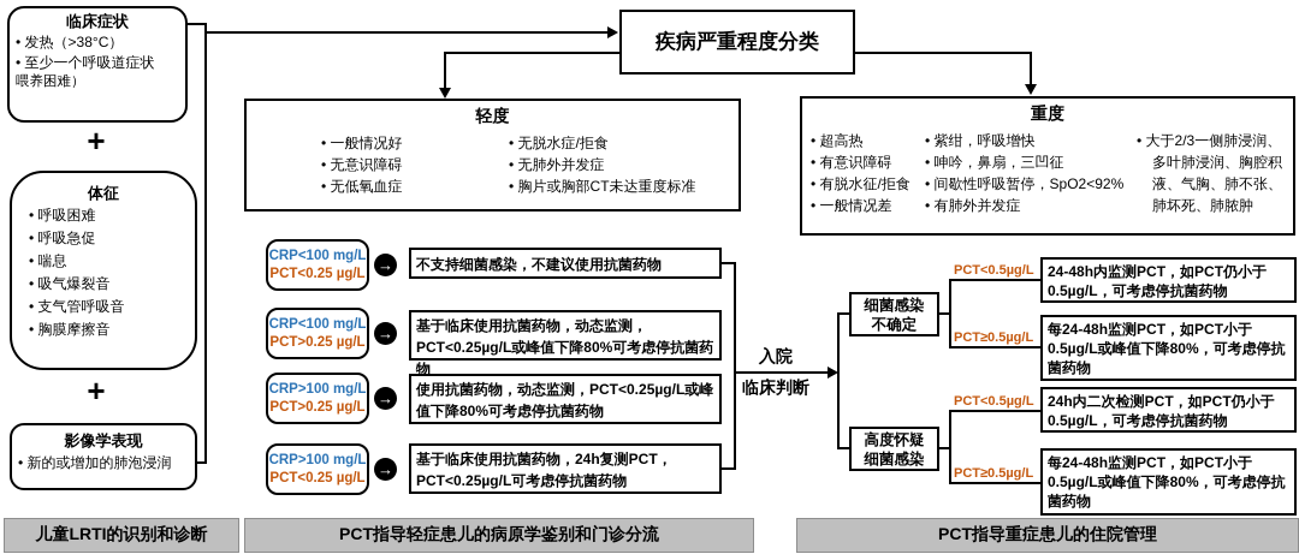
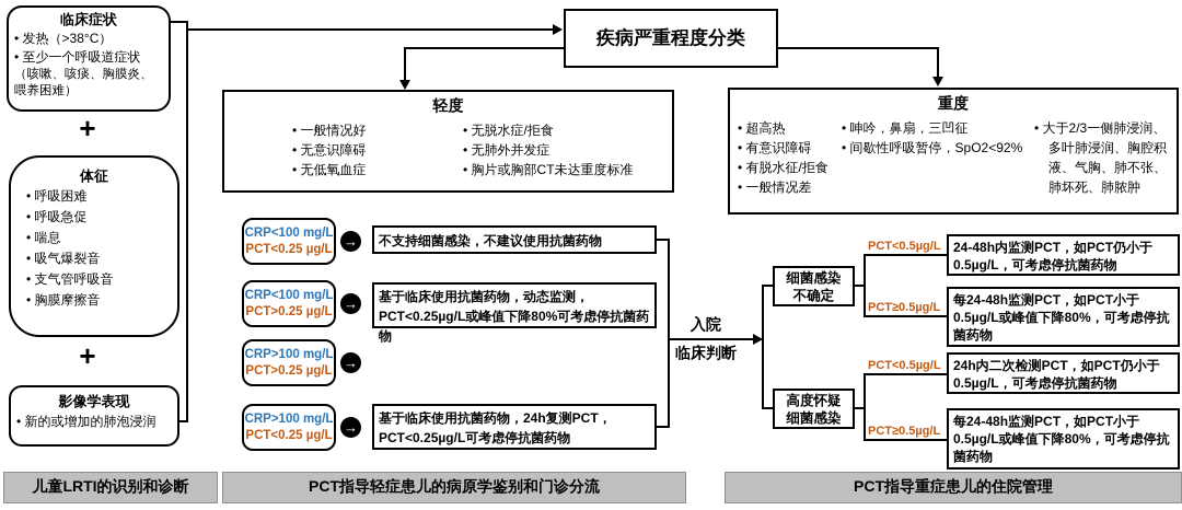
  临床症状
  发热（>38°C）
  至少一个呼吸道症状
+ （咳嗽、咳痰、胸膜炎、
  喂养困难）
  +
  体征
  呼吸困难
  呼吸急促
  喘息
  吸气爆裂音
  支气管呼吸音
  胸膜摩擦音
  +
  影像学表现
  新的或增加的肺泡浸润
  儿童LRTI的识别和诊断
  疾病严重程度分类
  轻度
  一般情况好
  无意识障碍
  无低氧血症
  无脱水症/拒食
  无肺外并发症
  胸片或胸部CT未达重度标准
  重度
  超高热
  有意识障碍
  有脱水征/拒食
  一般情况差
- 紫绀，呼吸增快
  呻吟，鼻扇，三凹征
  间歇性呼吸暂停，SpO2<92%
- 有肺外并发症
  大于2/3一侧肺浸润、多叶肺浸润、胸腔积液、气胸、肺不张、肺坏死、肺脓肿
  CRP<100 mg/L
  PCT<0.25 µg/L
  CRP<100 mg/L
  PCT>0.25 µg/L
  CRP>100 mg/L
  PCT>0.25 µg/L
  CRP>100 mg/L
  PCT<0.25 µg/L
  →
  →
  →
  →
  不支持细菌感染，不建议使用抗菌药物
  基于临床使用抗菌药物，动态监测，PCT<0.25µg/L或峰值下降80%可考虑停抗菌药物
- 使用抗菌药物，动态监测，PCT<0.25µg/L或峰值下降80%可考虑停抗菌药物
  基于临床使用抗菌药物，24h复测PCT，PCT<0.25µg/L可考虑停抗菌药物
  PCT指导轻症患儿的病原学鉴别和门诊分流
  入院
  临床判断
  细菌感染
  不确定
  高度怀疑
  细菌感染
  PCT<0.5µg/L
  PCT≥0.5µg/L
  PCT<0.5µg/L
  PCT≥0.5µg/L
  24-48h内监测PCT，如PCT仍小于0.5µg/L，可考虑停抗菌药物
  每24-48h监测PCT，如PCT小于0.5µg/L或峰值下降80%，可考虑停抗菌药物
  24h内二次检测PCT，如PCT仍小于0.5µg/L，可考虑停抗菌药物
  每24-48h监测PCT，如PCT小于0.5µg/L或峰值下降80%，可考虑停抗菌药物
  PCT指导重症患儿的住院管理
